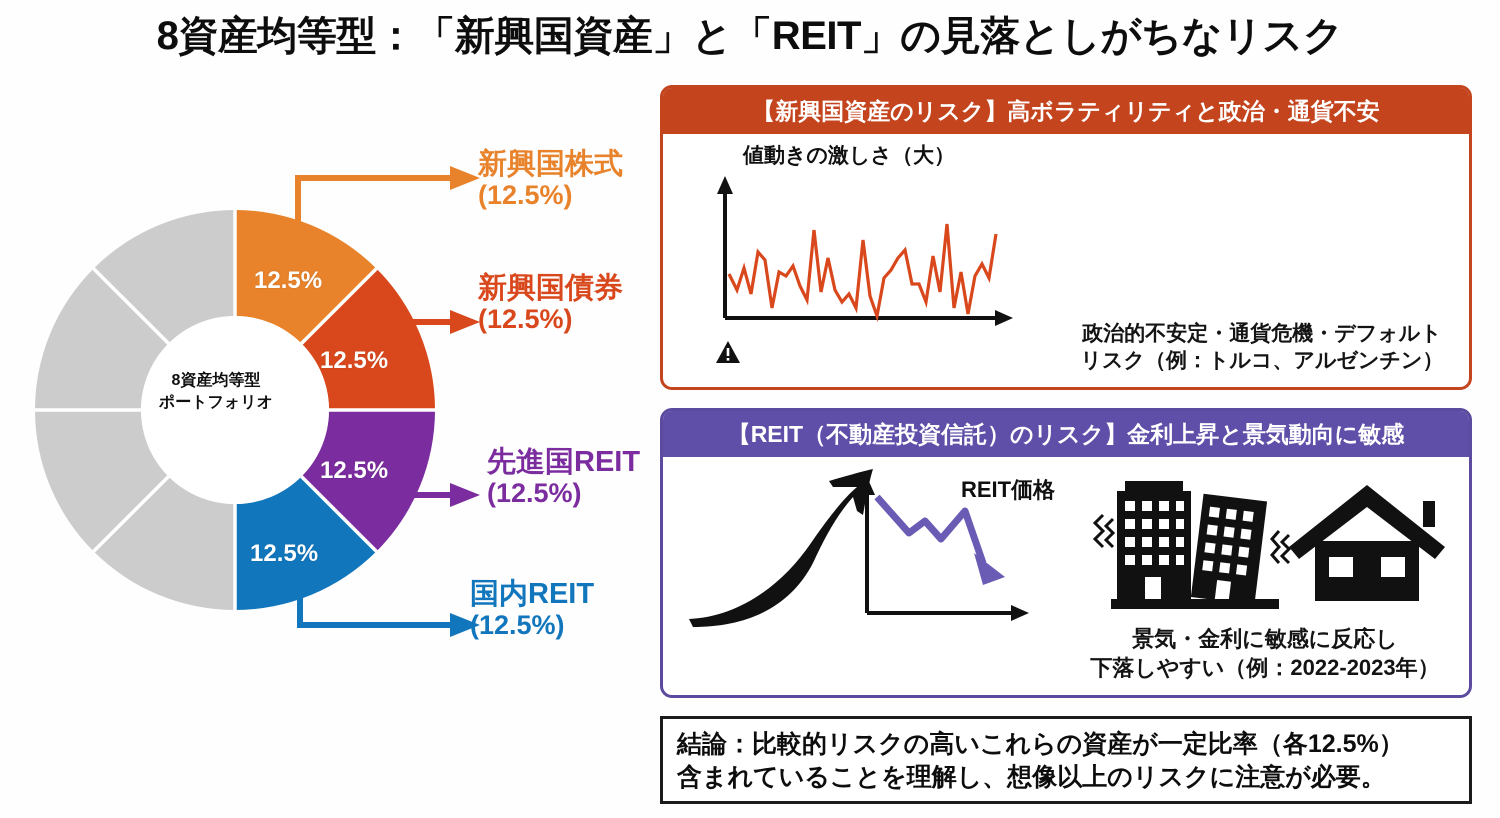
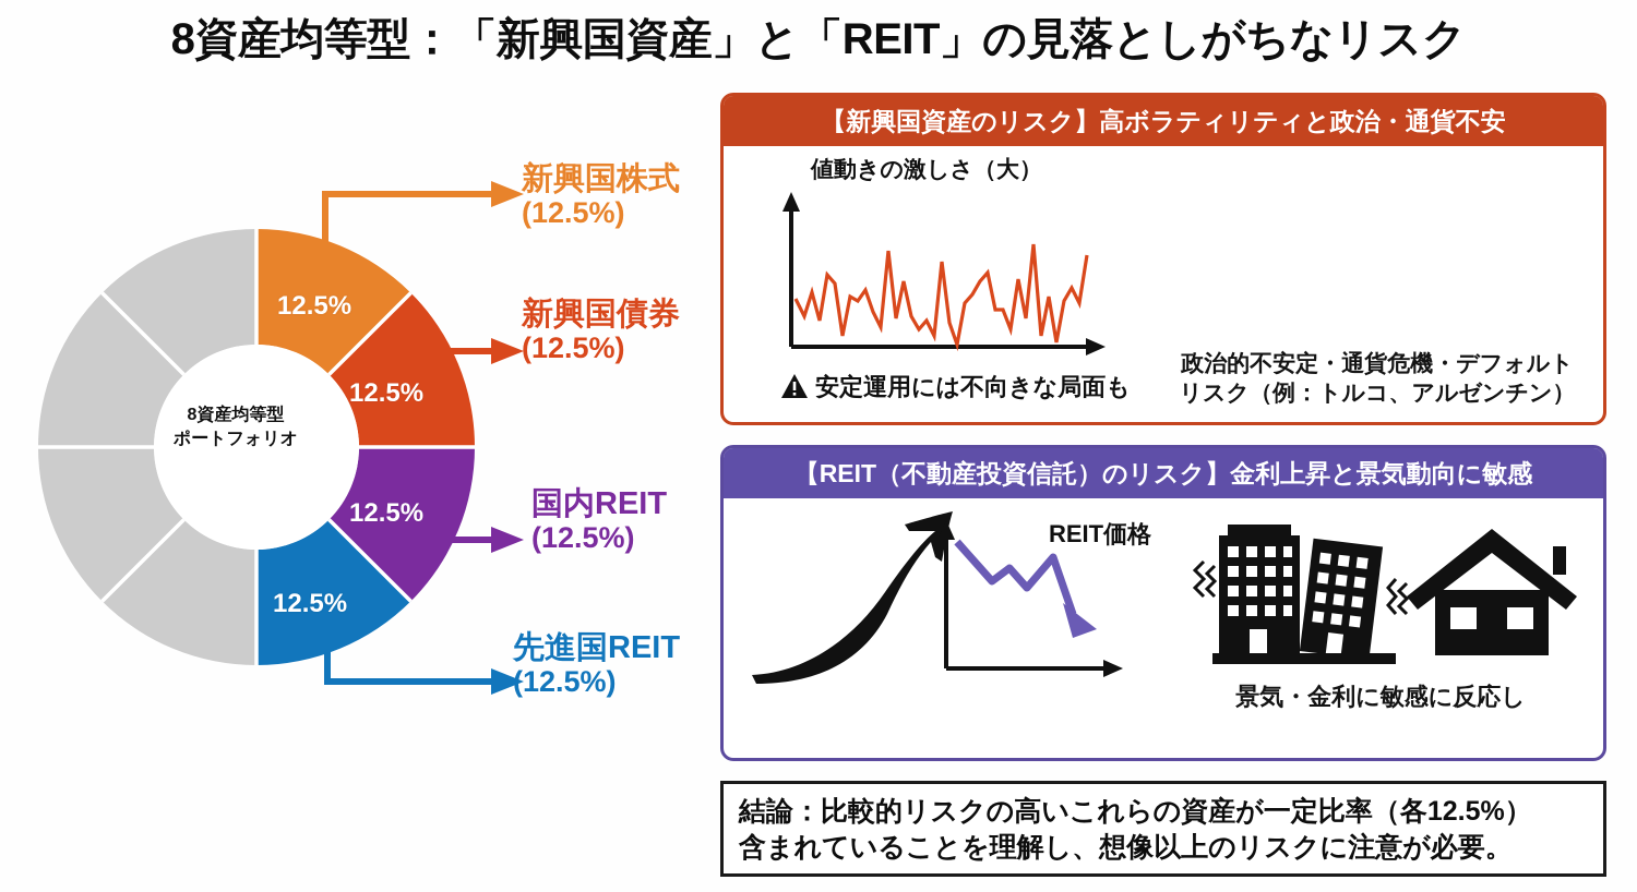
  8資産均等型：「新興国資産」と「REIT」の見落としがちなリスク
  8資産均等型
  ポートフォリオ
  12.5%
  12.5%
  12.5%
  12.5%
  新興国株式
  (12.5%)
  新興国債券
  (12.5%)
- 先進国REIT
+ 国内REIT
  (12.5%)
- 国内REIT
+ 先進国REIT
  (12.5%)
  【新興国資産のリスク】高ボラティリティと政治・通貨不安
  値動きの激しさ（大）
+ 安定運用には不向きな局面も
  政治的不安定・通貨危機・デフォルト
  リスク（例：トルコ、アルゼンチン）
  【REIT（不動産投資信託）のリスク】金利上昇と景気動向に敏感
  REIT価格
  景気・金利に敏感に反応し
- 下落しやすい（例：2022-2023年）
  結論：比較的リスクの高いこれらの資産が一定比率（各12.5%）
  含まれていることを理解し、想像以上のリスクに注意が必要。
